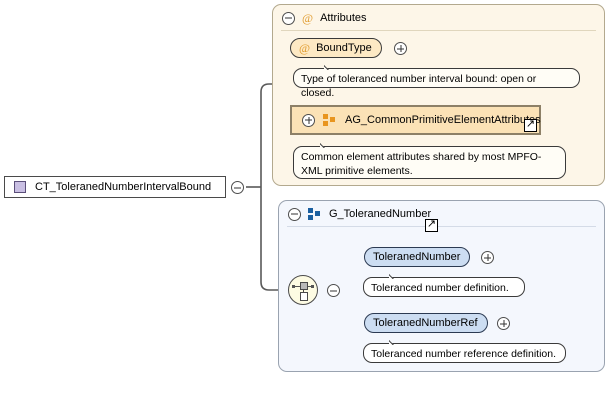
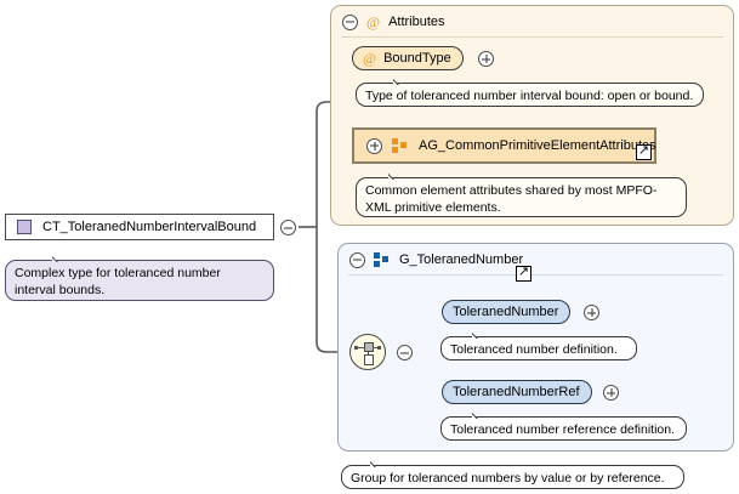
  CT_ToleranedNumberIntervalBound
+ Complex type for toleranced number interval bounds.
  @
  Attributes
  @
  BoundType
- Type of toleranced number interval bound: open or closed.
+ Type of toleranced number interval bound: open or bound.
  AG_CommonPrimitiveElementAttribus
  Common element attributes shared by most MPFO-XML primitive elements.
  G_ToleranedNumber
  ToleranedNumber
  Toleranced number definition.
  ToleranedNumberRef
  Toleranced number reference definition.
+ Group for toleranced numbers by value or by reference.
